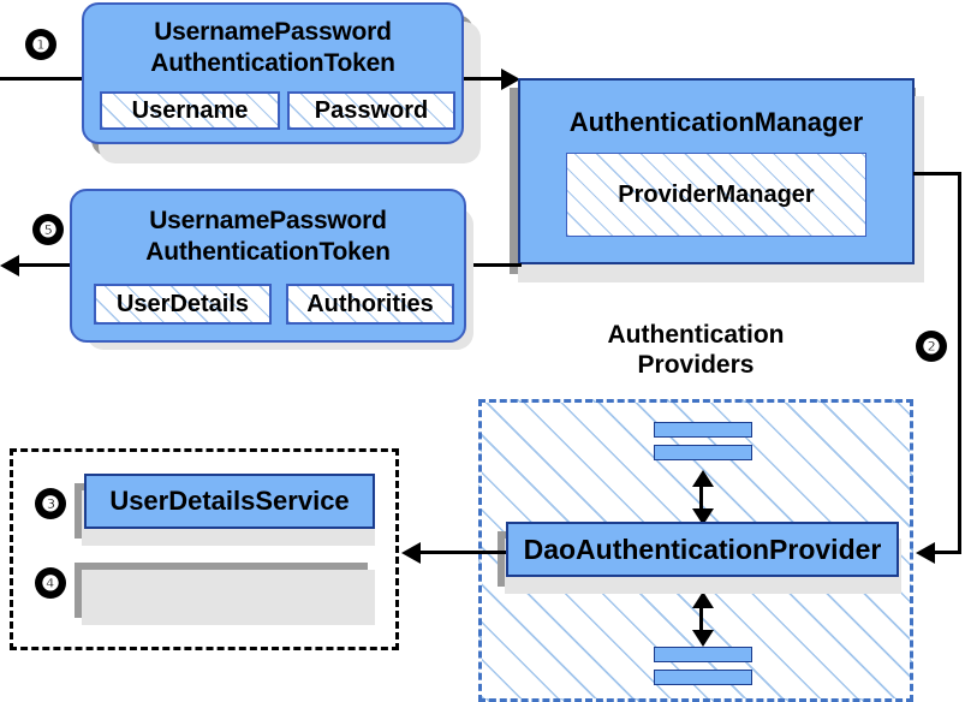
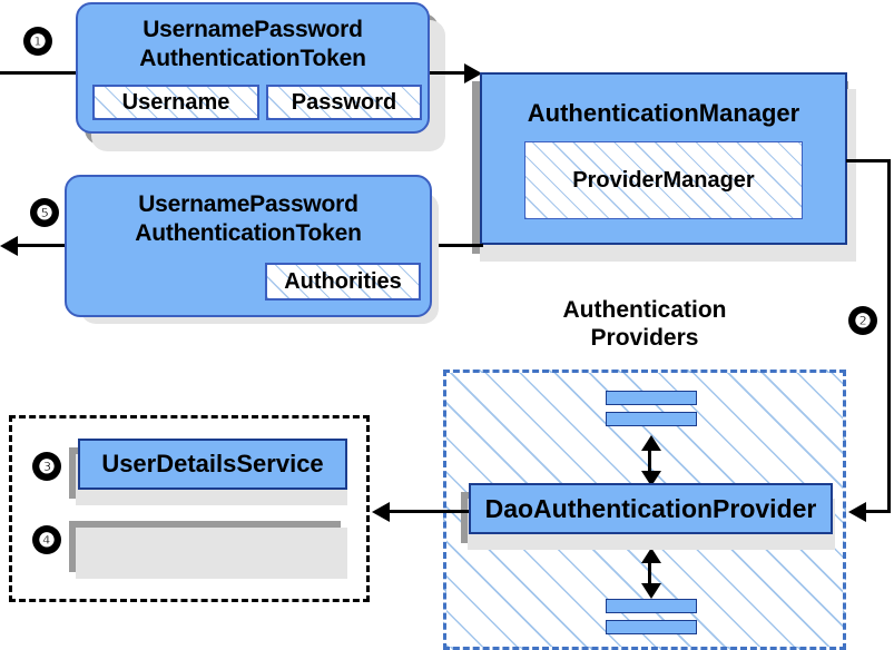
  ❶
  UsernamePassword
  AuthenticationToken
  Username
  Password
  AuthenticationManager
  ProviderManager
  ❺
  UsernamePassword
  AuthenticationToken
- UserDetails
  Authorities
  ❷
  Authentication
  Providers
  DaoAuthenticationProvider
  ❸
  ❹
  UserDetailsService
